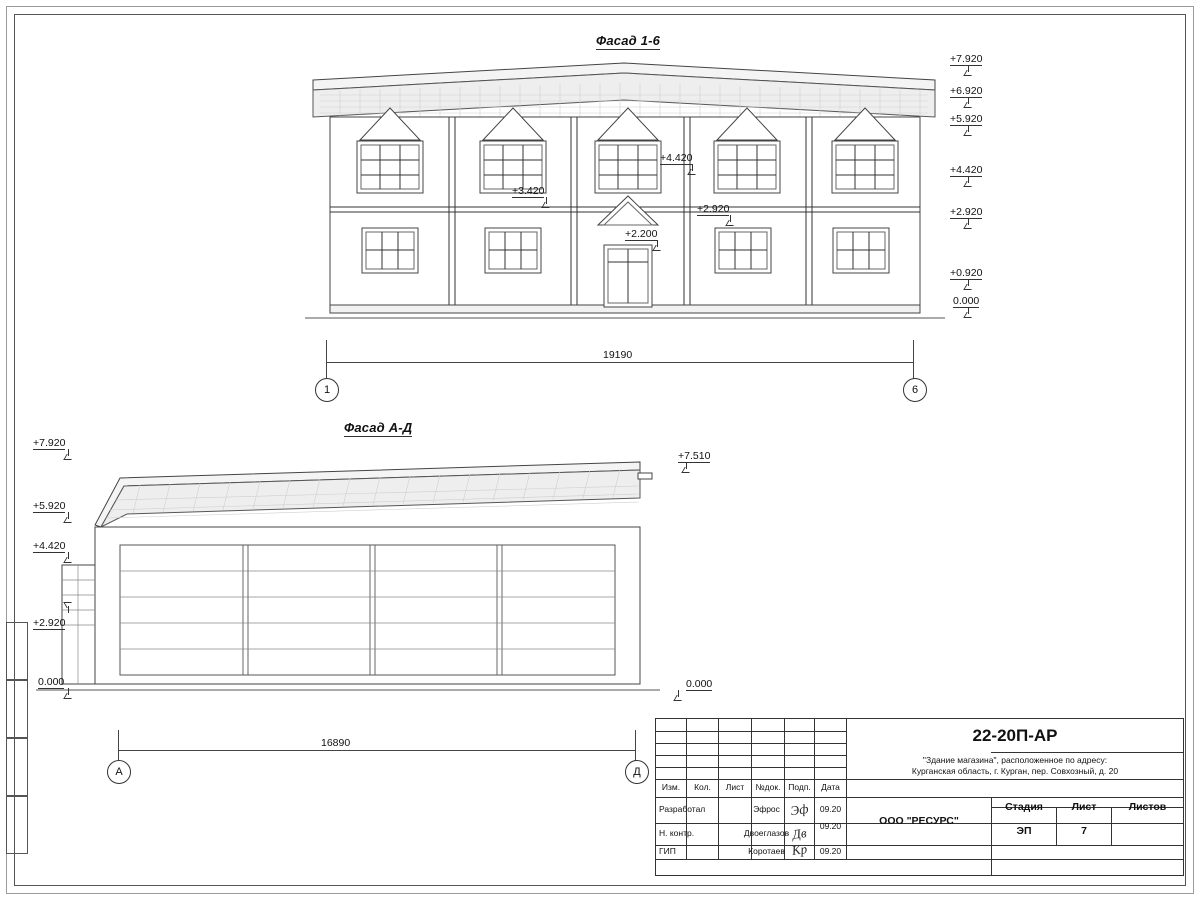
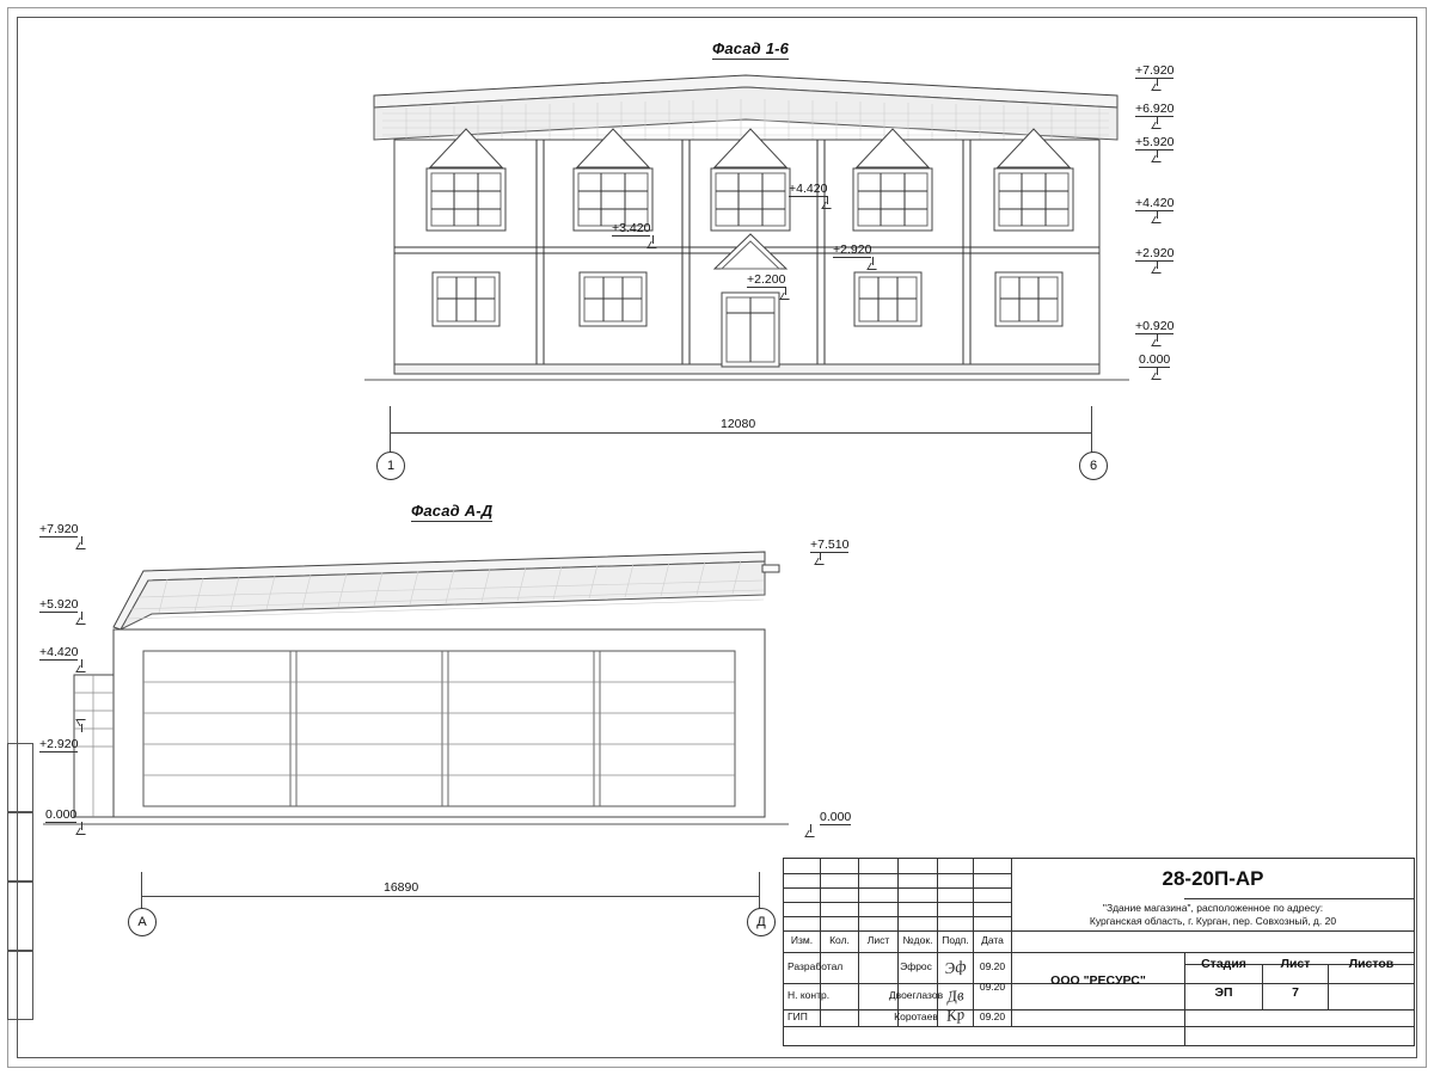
  Фасад 1-6
  +7.920
  +6.920
  +5.920
  +4.420
  +2.920
  +0.920
  0.000
  +4.420
  +3.420
  +2.920
  +2.200
- 19190
+ 12080
  1
  6
  Фасад А-Д
  +7.920
  +5.920
  +4.420
  +2.920
  0.000
  +7.510
  0.000
  16890
  А
  Д
  Изм.
  Кол.
  Лист
  №док.
  Подп.
  Дата
  Разработал
  Эфрос
  09.20
  Н. контр.
  Двоеглазов
  09.20
  ГИП
  Коротаев
  09.20
- 22-20П-АР
+ 28-20П-АР
  "Здание магазина", расположенное по адресу:
  Курганская область, г. Курган, пер. Совхозный, д. 20
  ООО "РЕСУРС"
  Стадия
  Лист
  Листов
  ЭП
  7
